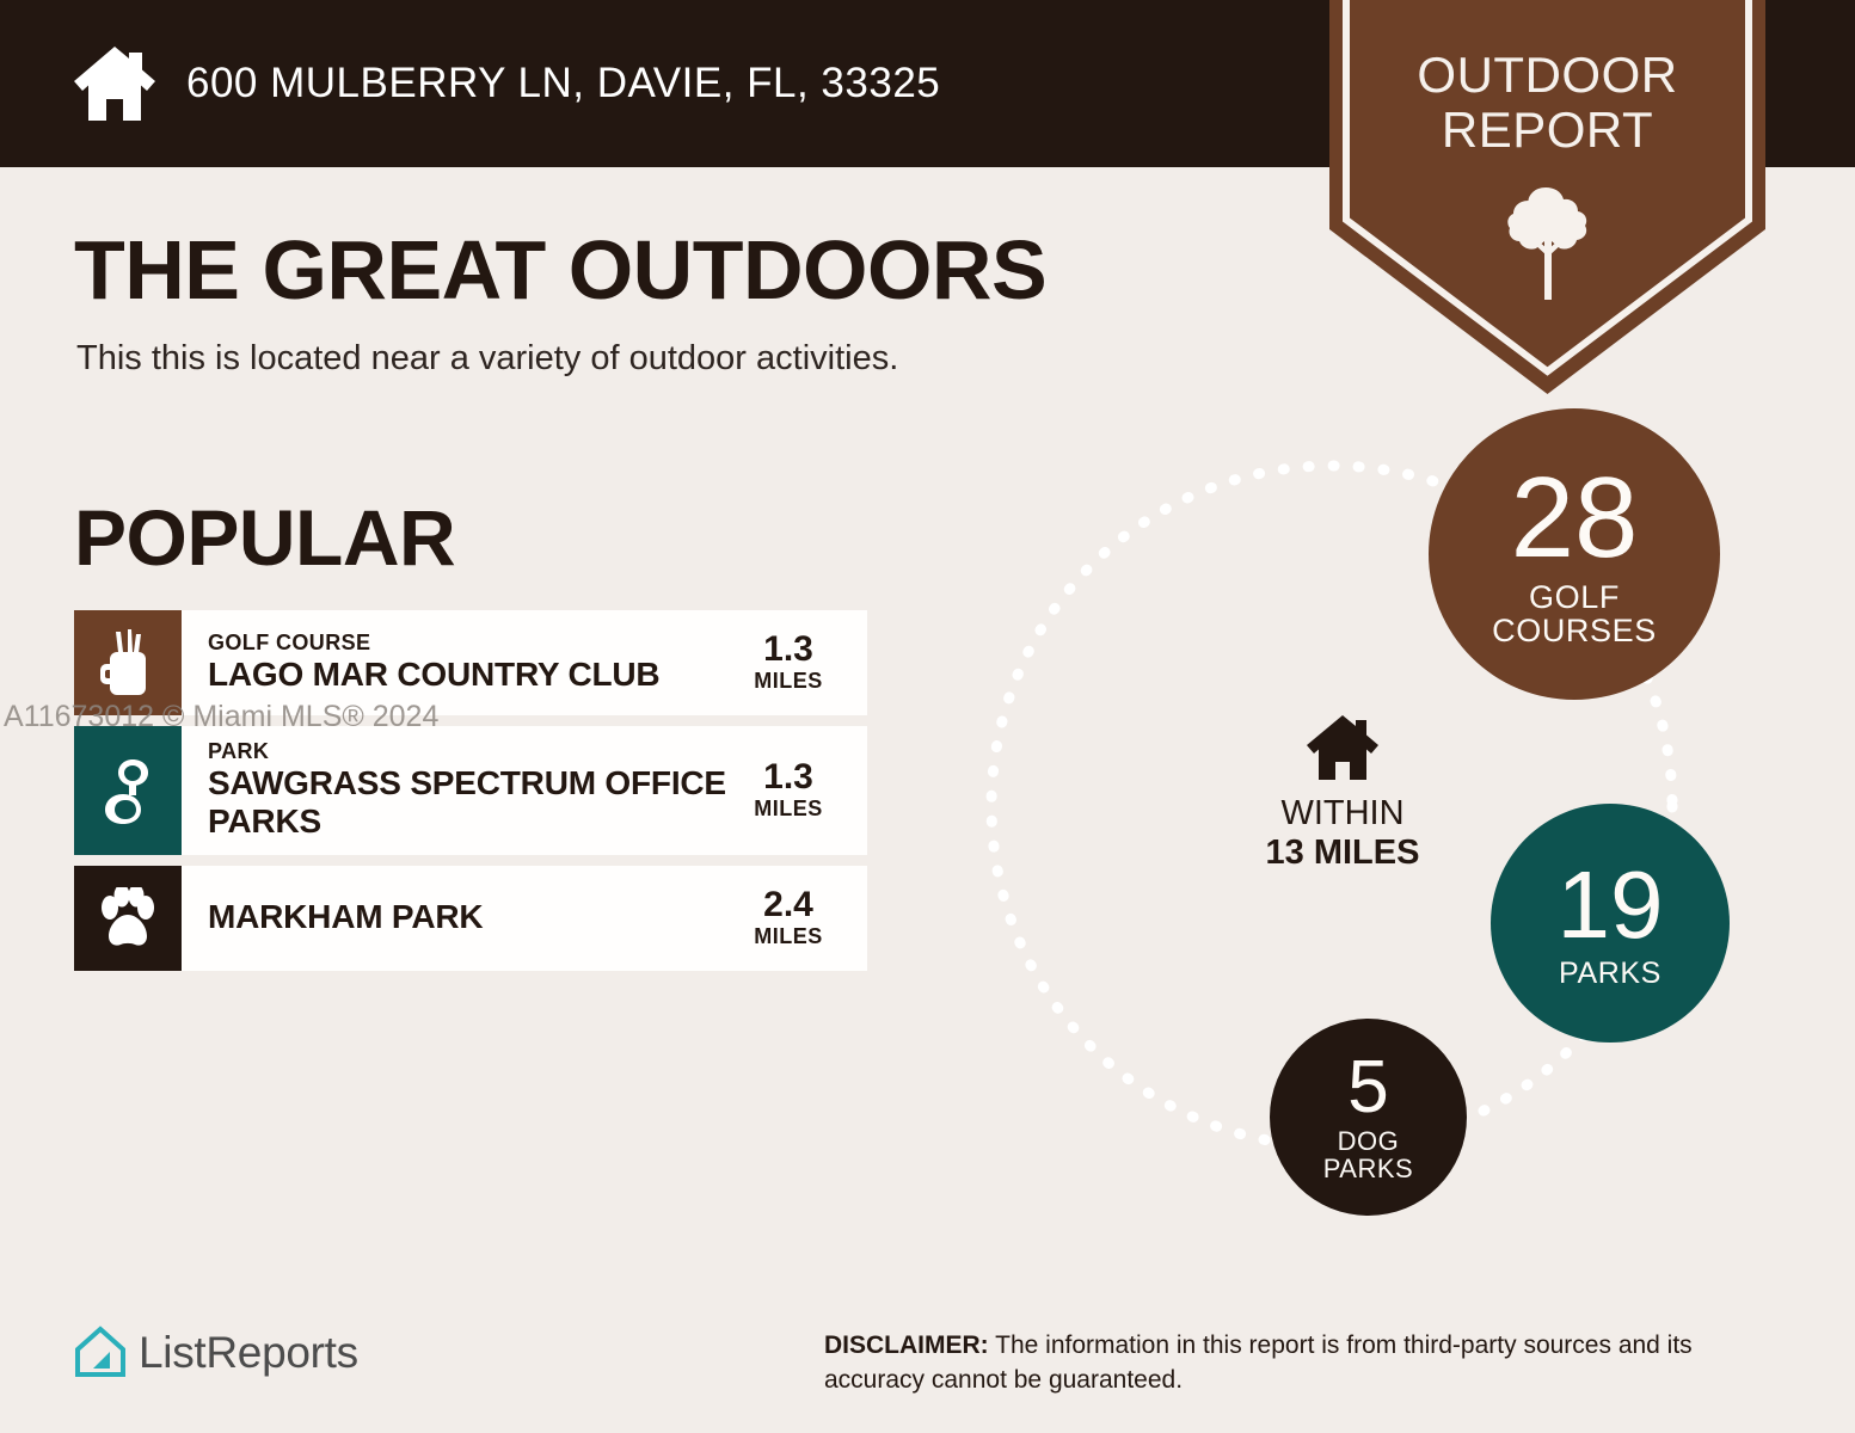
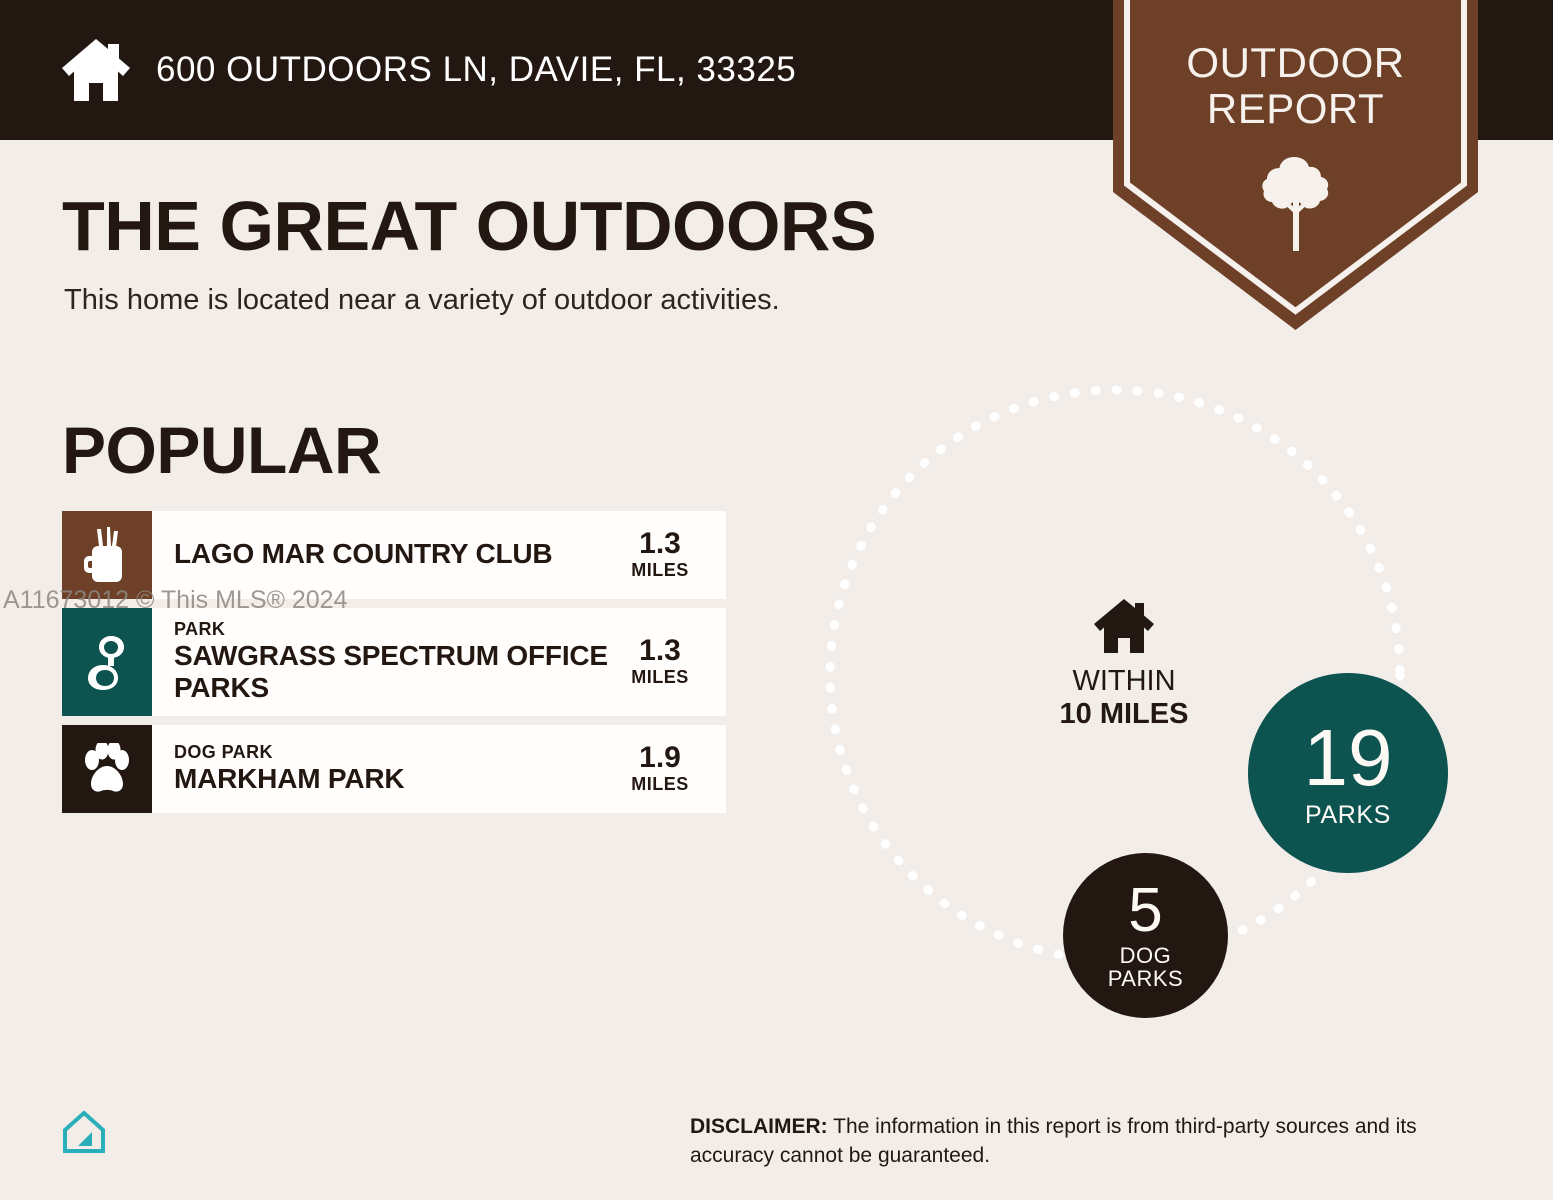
- 600 MULBERRY LN, DAVIE, FL, 33325
+ 600 OUTDOORS LN, DAVIE, FL, 33325
  OUTDOOR
  REPORT
  THE GREAT OUTDOORS
- This this is located near a variety of outdoor activities.
+ This home is located near a variety of outdoor activities.
  POPULAR
- GOLF COURSE
  LAGO MAR COUNTRY CLUB
  1.3
  MILES
  PARK
  SAWGRASS SPECTRUM OFFICE PARKS
  1.3
  MILES
+ DOG PARK
  MARKHAM PARK
- 2.4
+ 1.9
  MILES
- A11673012 © Miami MLS® 2024
+ A11673012 © This MLS® 2024
- 28
- GOLF
- COURSES
  19
  PARKS
  5
  DOG
  PARKS
  WITHIN
- 13 MILES
+ 10 MILES
- ListReports
  DISCLAIMER: The information in this report is from third-party sources and its accuracy cannot be guaranteed.
